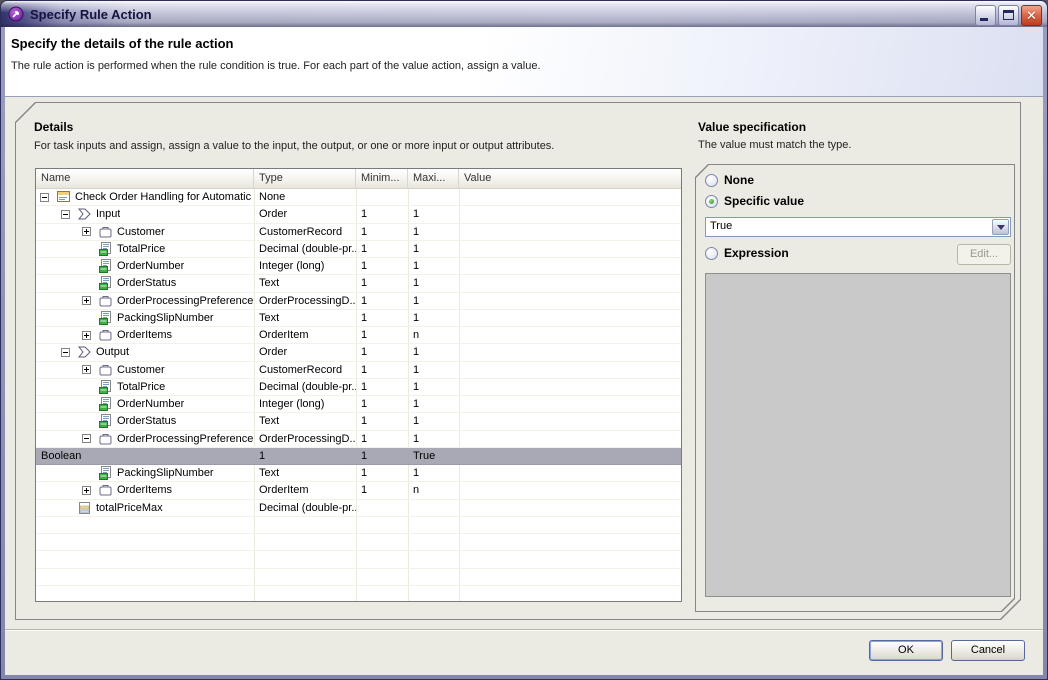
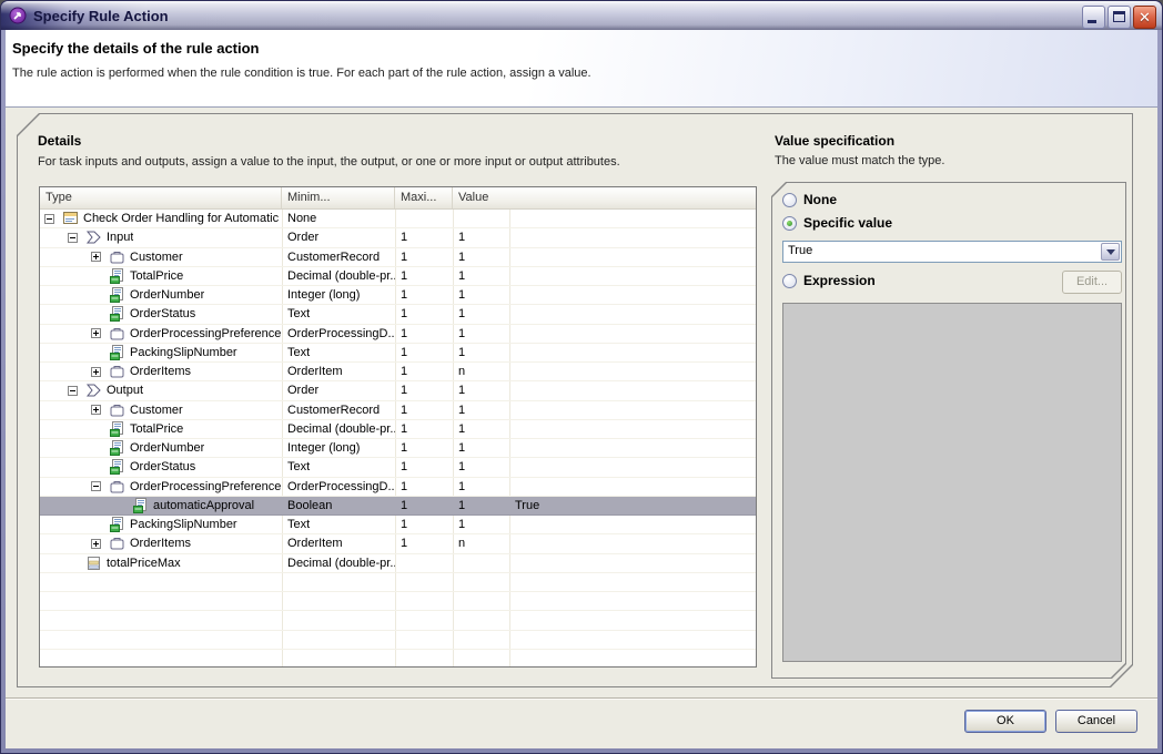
  Specify Rule Action
  ✕
  Specify the details of the rule action
- The rule action is performed when the rule condition is true. For each part of the value action, assign a value.
+ The rule action is performed when the rule condition is true. For each part of the rule action, assign a value.
  Details
- For task inputs and assign, assign a value to the input, the output, or one or more input or output attributes.
+ For task inputs and outputs, assign a value to the input, the output, or one or more input or output attributes.
- Name
  Type
  Minim...
  Maxi...
  Value
  Check Order Handling for Automatic
  None
  Input
  Order
  1
  1
  Customer
  CustomerRecord
  1
  1
  TotalPrice
  Decimal (double-pr..
  1
  1
  OrderNumber
  Integer (long)
  1
  1
  OrderStatus
  Text
  1
  1
  OrderProcessingPreference
  OrderProcessingD..
  1
  1
  PackingSlipNumber
  Text
  1
  1
  OrderItems
  OrderItem
  1
  n
  Output
  Order
  1
  1
  Customer
  CustomerRecord
  1
  1
  TotalPrice
  Decimal (double-pr..
  1
  1
  OrderNumber
  Integer (long)
  1
  1
  OrderStatus
  Text
  1
  1
  OrderProcessingPreference
  OrderProcessingD..
  1
  1
+ automaticApproval
  Boolean
  1
  1
  True
  PackingSlipNumber
  Text
  1
  1
  OrderItems
  OrderItem
  1
  n
  totalPriceMax
  Decimal (double-pr..
  Value specification
  The value must match the type.
  None
  Specific value
  True
  Expression
  Edit...
  OK
  Cancel
